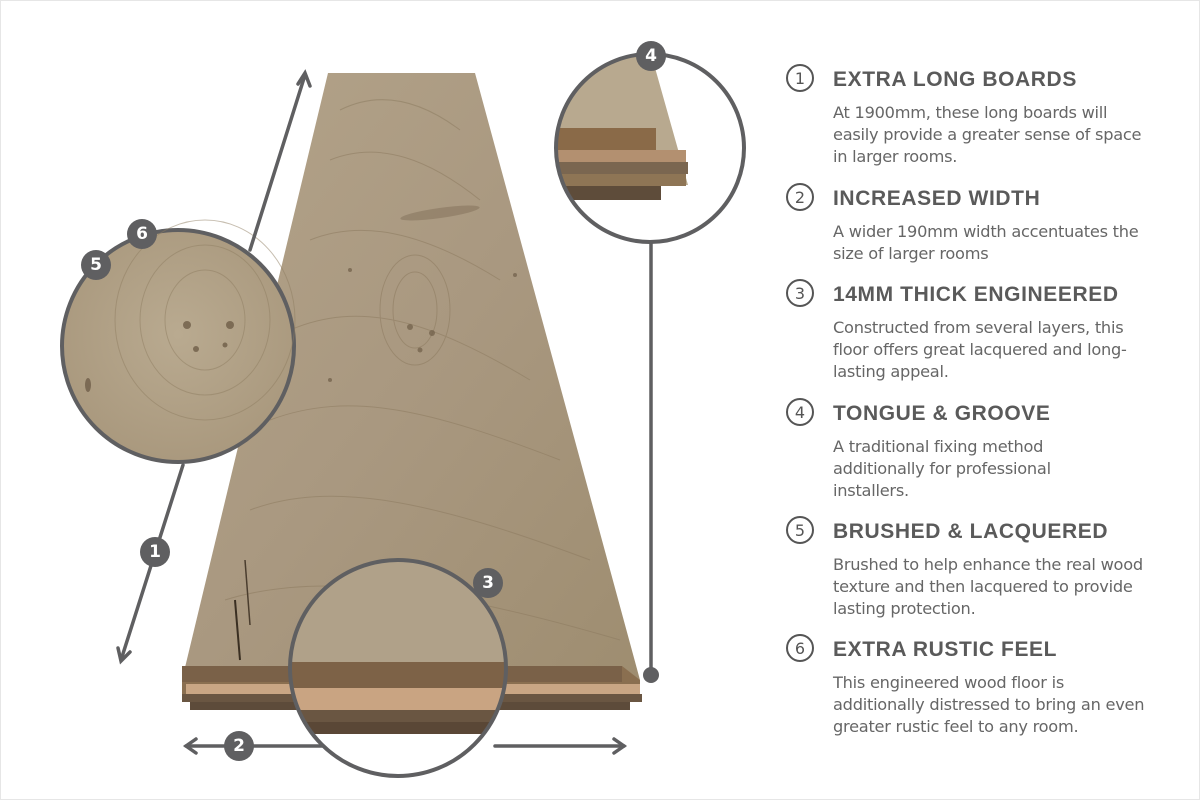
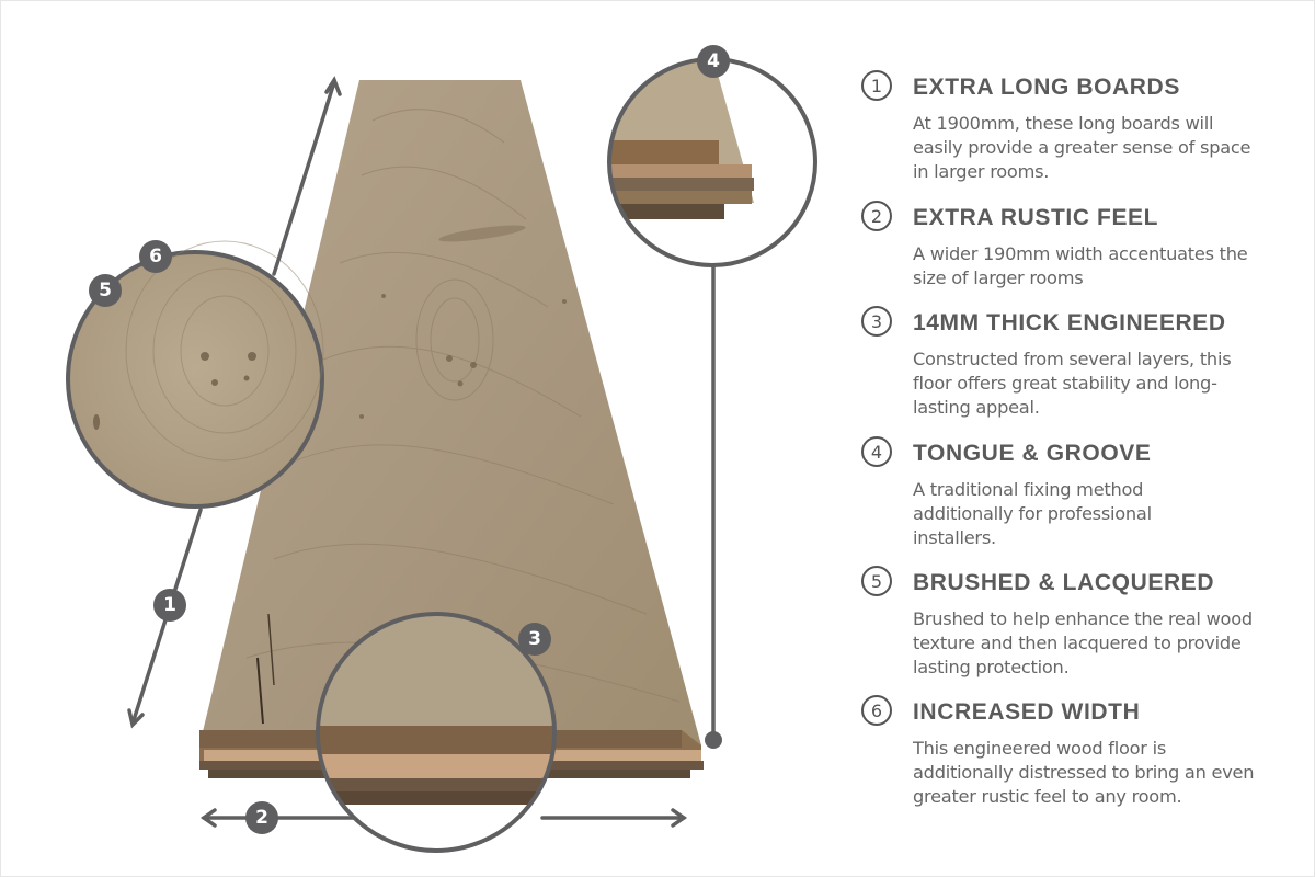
  1
  2
  3
  4
  5
  6
  1
  EXTRA LONG BOARDS
  At 1900mm, these long boards will easily provide a greater sense of space in larger rooms.
  2
- INCREASED WIDTH
+ EXTRA RUSTIC FEEL
  A wider 190mm width accentuates the size of larger rooms
  3
  14MM THICK ENGINEERED
- Constructed from several layers, this floor offers great lacquered and long-lasting appeal.
+ Constructed from several layers, this floor offers great stability and long-lasting appeal.
  4
  TONGUE & GROOVE
  A traditional fixing method additionally for professional installers.
  5
  BRUSHED & LACQUERED
  Brushed to help enhance the real wood texture and then lacquered to provide lasting protection.
  6
- EXTRA RUSTIC FEEL
+ INCREASED WIDTH
  This engineered wood floor is additionally distressed to bring an even greater rustic feel to any room.
